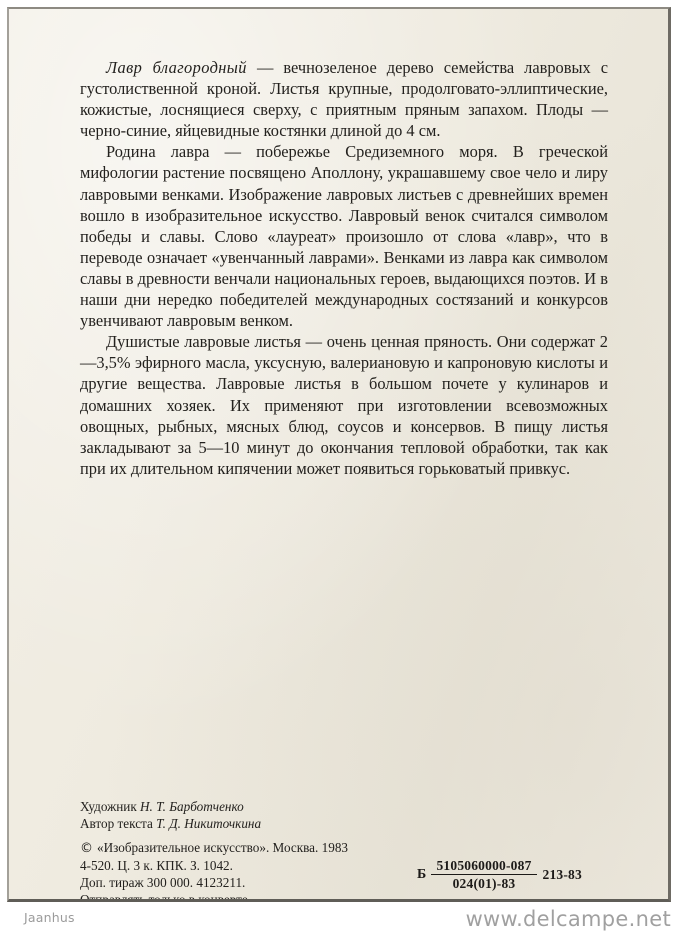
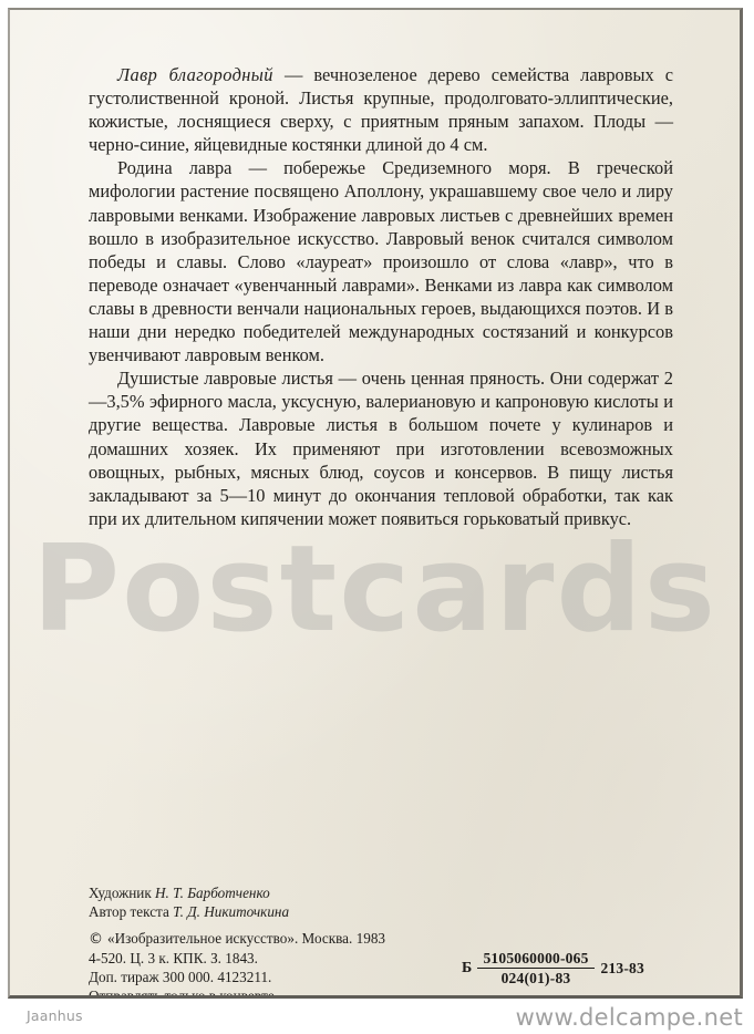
+ Postcards
  Лавр благородный — вечнозеленое дерево семейства лавровых с густолиственной кроной. Листья крупные, продолговато-эллиптические, кожистые, лоснящиеся сверху, с приятным пряным запахом. Плоды — черно-синие, яйцевидные костянки длиной до 4 см.
  Родина лавра — побережье Средиземного моря. В греческой мифологии растение посвящено Аполлону, украшавшему свое чело и лиру лавровыми венками. Изображение лавровых листьев с древнейших времен вошло в изобразительное искусство. Лавровый венок считался символом победы и славы. Слово «лауреат» произошло от слова «лавр», что в переводе означает «увенчанный лаврами». Венками из лавра как символом славы в древности венчали национальных героев, выдающихся поэтов. И в наши дни нередко победителей международных состязаний и конкурсов увенчивают лавровым венком.
  Душистые лавровые листья — очень ценная пряность. Они содержат 2—3,5% эфирного масла, уксусную, валериановую и капроновую кислоты и другие вещества. Лавровые листья в большом почете у кулинаров и домашних хозяек. Их применяют при изготовлении всевозможных овощных, рыбных, мясных блюд, соусов и консервов. В пищу листья закладывают за 5—10 минут до окончания тепловой обработки, так как при их длительном кипячении может появиться горьковатый привкус.
  Художник Н. Т. Барботченко
  Автор текста Т. Д. Никиточкина
  © «Изобразительное искусство». Москва. 1983
- 4-520. Ц. 3 к. КПК. З. 1042.
+ 4-520. Ц. 3 к. КПК. З. 1843.
  Доп. тираж 300 000. 4123211.
  Б
- 5105060000-087
+ 5105060000-065
  024(01)-83
  213-83
  Jaanhus
  www.delcampe.net
